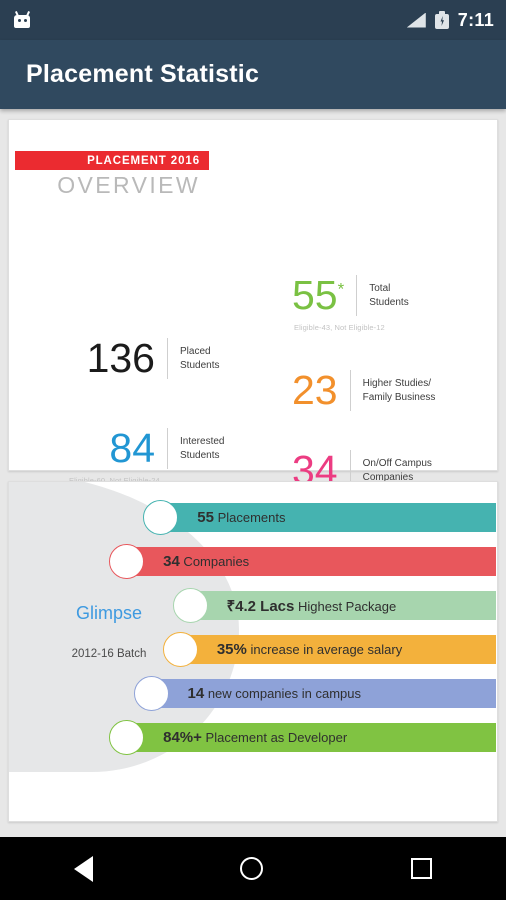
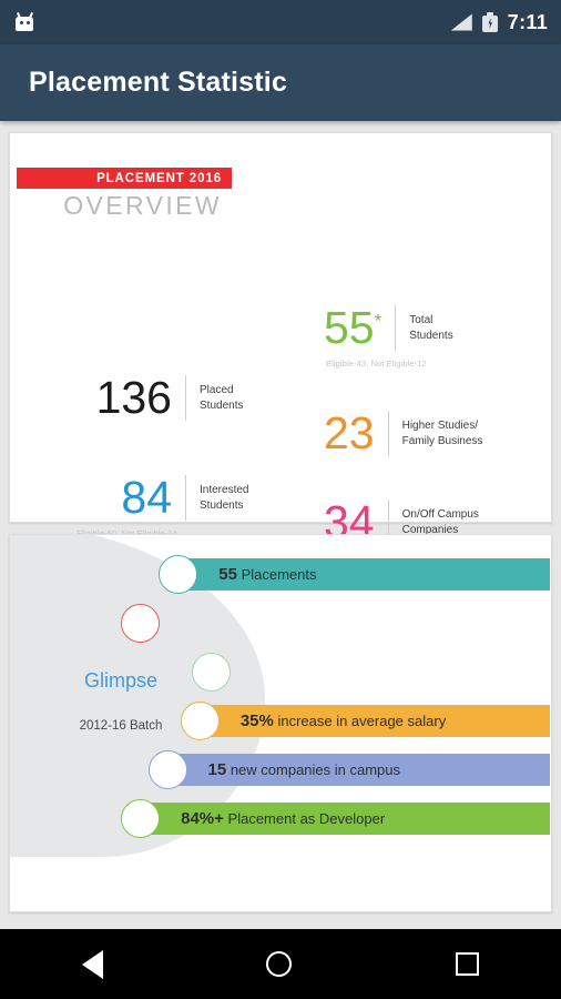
  7:11
  Placement Statistic
  PLACEMENT 2016
  OVERVIEW
  136
  Placed
  Students
  84
  Interested
  Students
  55*
  Total
  Students
  Eligible-43, Not Eligible-12
  23
  Higher Studies/
  Family Business
  34
  On/Off Campus
  Companies
  Glimpse
  2012-16 Batch
  55 Placements
- 34 Companies
- ₹4.2 Lacs Highest Package
  35% increase in average salary
- 14 new companies in campus
+ 15 new companies in campus
  84%+ Placement as Developer
